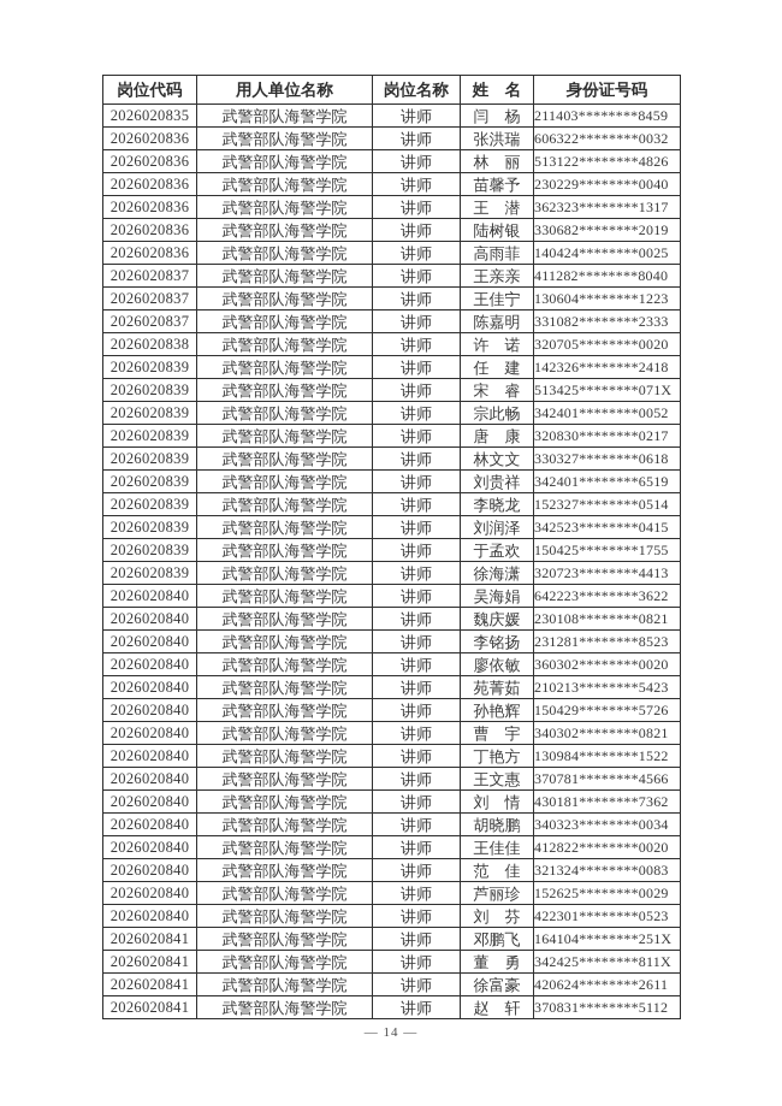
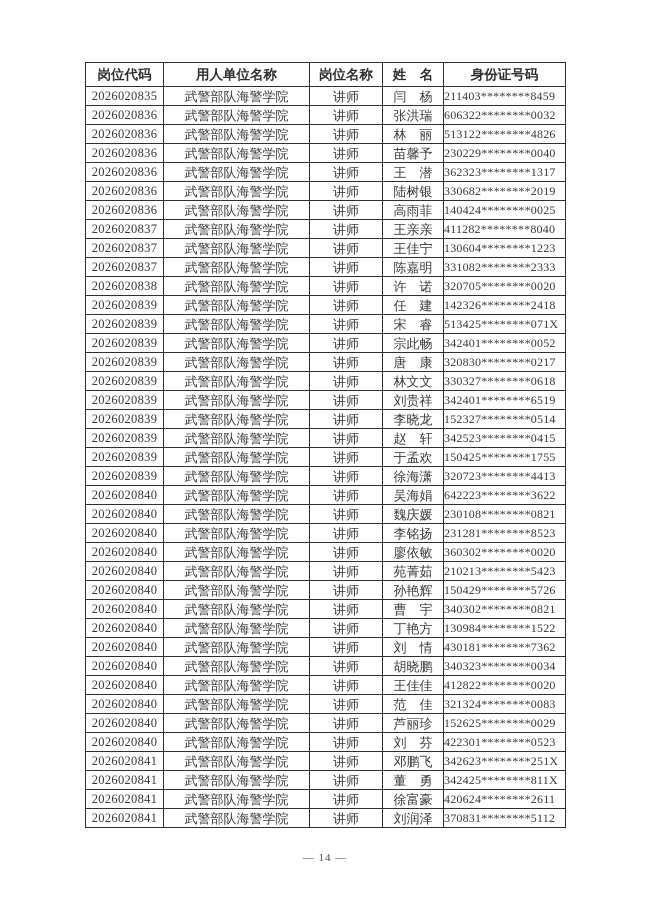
  岗位代码	用人单位名称	岗位名称	姓 名	身份证号码
  2026020835	武警部队海警学院	讲师	闫 杨	211403********8459
  2026020836	武警部队海警学院	讲师	张洪瑞	606322********0032
  2026020836	武警部队海警学院	讲师	林 丽	513122********4826
  2026020836	武警部队海警学院	讲师	苗馨予	230229********0040
  2026020836	武警部队海警学院	讲师	王 潜	362323********1317
  2026020836	武警部队海警学院	讲师	陆树银	330682********2019
  2026020836	武警部队海警学院	讲师	高雨菲	140424********0025
  2026020837	武警部队海警学院	讲师	王亲亲	411282********8040
  2026020837	武警部队海警学院	讲师	王佳宁	130604********1223
  2026020837	武警部队海警学院	讲师	陈嘉明	331082********2333
  2026020838	武警部队海警学院	讲师	许 诺	320705********0020
  2026020839	武警部队海警学院	讲师	任 建	142326********2418
  2026020839	武警部队海警学院	讲师	宋 睿	513425********071X
  2026020839	武警部队海警学院	讲师	宗此畅	342401********0052
  2026020839	武警部队海警学院	讲师	唐 康	320830********0217
  2026020839	武警部队海警学院	讲师	林文文	330327********0618
  2026020839	武警部队海警学院	讲师	刘贵祥	342401********6519
  2026020839	武警部队海警学院	讲师	李晓龙	152327********0514
- 2026020839	武警部队海警学院	讲师	刘润泽	342523********0415
+ 2026020839	武警部队海警学院	讲师	赵 轩	342523********0415
  2026020839	武警部队海警学院	讲师	于孟欢	150425********1755
  2026020839	武警部队海警学院	讲师	徐海潇	320723********4413
  2026020840	武警部队海警学院	讲师	吴海娟	642223********3622
  2026020840	武警部队海警学院	讲师	魏庆媛	230108********0821
  2026020840	武警部队海警学院	讲师	李铭扬	231281********8523
  2026020840	武警部队海警学院	讲师	廖依敏	360302********0020
  2026020840	武警部队海警学院	讲师	苑菁茹	210213********5423
  2026020840	武警部队海警学院	讲师	孙艳辉	150429********5726
  2026020840	武警部队海警学院	讲师	曹 宇	340302********0821
  2026020840	武警部队海警学院	讲师	丁艳方	130984********1522
- 2026020840	武警部队海警学院	讲师	王文惠	370781********4566
  2026020840	武警部队海警学院	讲师	刘 情	430181********7362
  2026020840	武警部队海警学院	讲师	胡晓鹏	340323********0034
  2026020840	武警部队海警学院	讲师	王佳佳	412822********0020
  2026020840	武警部队海警学院	讲师	范 佳	321324********0083
  2026020840	武警部队海警学院	讲师	芦丽珍	152625********0029
  2026020840	武警部队海警学院	讲师	刘 芬	422301********0523
- 2026020841	武警部队海警学院	讲师	邓鹏飞	164104********251X
+ 2026020841	武警部队海警学院	讲师	邓鹏飞	342623********251X
  2026020841	武警部队海警学院	讲师	董 勇	342425********811X
  2026020841	武警部队海警学院	讲师	徐富豪	420624********2611
- 2026020841	武警部队海警学院	讲师	赵 轩	370831********5112
+ 2026020841	武警部队海警学院	讲师	刘润泽	370831********5112
  — 14 —
